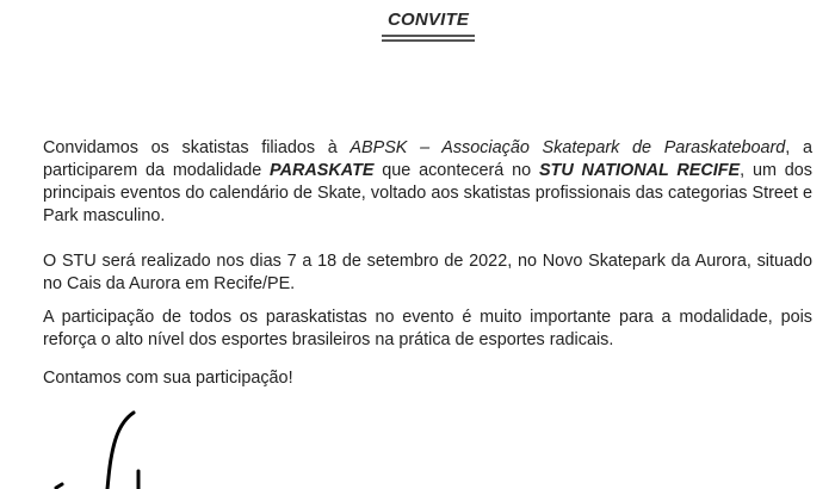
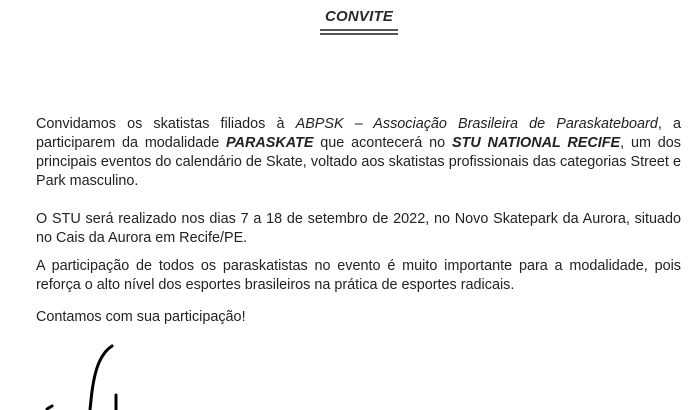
  CONVITE
- Convidamos os skatistas filiados à ABPSK – Associação Skatepark de Paraskateboard, a participarem da modalidade PARASKATE que acontecerá no STU NATIONAL RECIFE, um dos principais eventos do calendário de Skate, voltado aos skatistas profissionais das categorias Street e Park masculino.
+ Convidamos os skatistas filiados à ABPSK – Associação Brasileira de Paraskateboard, a participarem da modalidade PARASKATE que acontecerá no STU NATIONAL RECIFE, um dos principais eventos do calendário de Skate, voltado aos skatistas profissionais das categorias Street e Park masculino.
  O STU será realizado nos dias 7 a 18 de setembro de 2022, no Novo Skatepark da Aurora, situado no Cais da Aurora em Recife/PE.
  A participação de todos os paraskatistas no evento é muito importante para a modalidade, pois reforça o alto nível dos esportes brasileiros na prática de esportes radicais.
  Contamos com sua participação!
